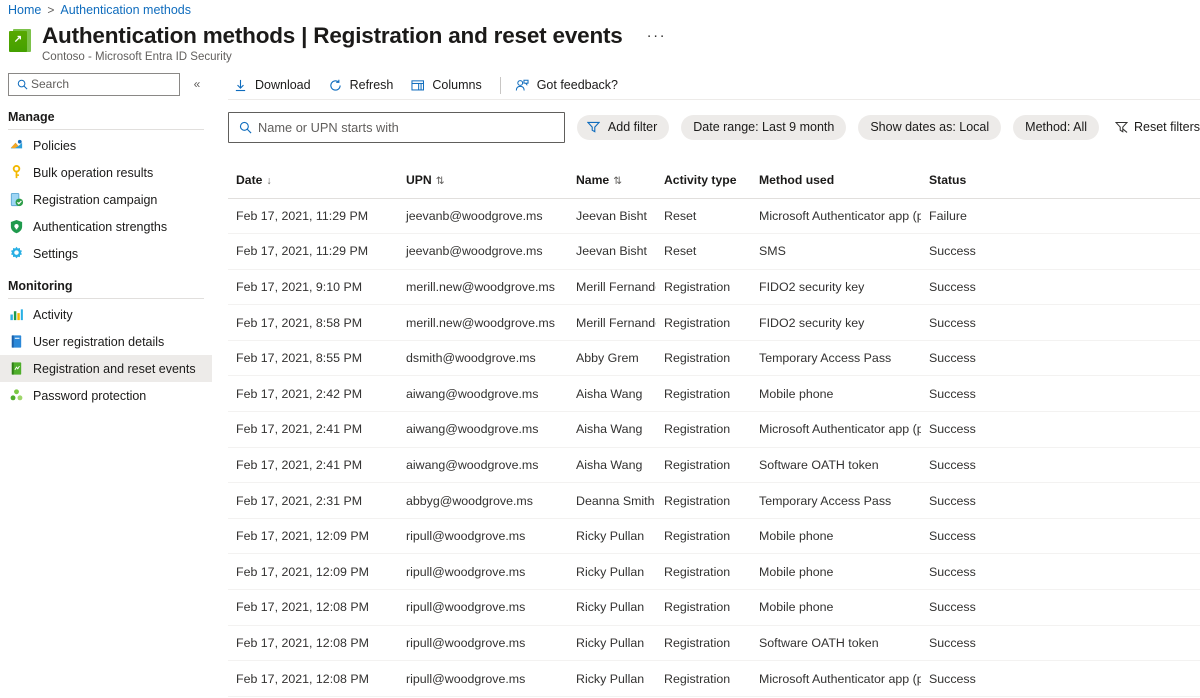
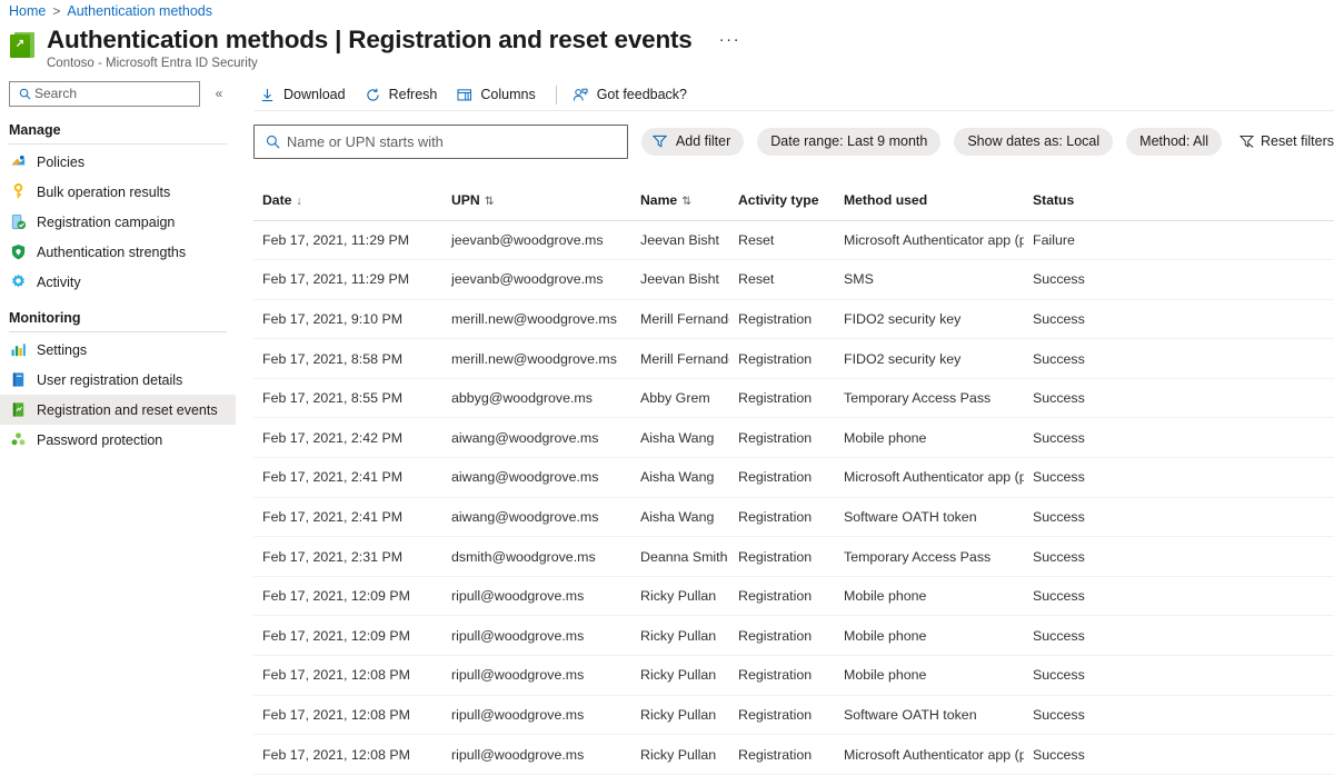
  Home
  >
  Authentication methods
  ↗
  Authentication methods | Registration and reset events
  ···
  Contoso - Microsoft Entra ID Security
  Search
  «
  Manage
  Policies
  Bulk operation results
  Registration campaign
  Authentication strengths
- Settings
+ Activity
  Monitoring
- Activity
+ Settings
  User registration details
  Registration and reset events
  Password protection
  Download
  Refresh
  Columns
  Got feedback?
  Name or UPN starts with
  Add filter
  Date range: Last 9 month
  Show dates as: Local
  Method: All
  Reset filters
  Date ↓	UPN ⇅	Name ⇅	Activity type	Method used	Status
  Feb 17, 2021, 11:29 PM	jeevanb@woodgrove.ms	Jeevan Bisht	Reset	Microsoft Authenticator app (p	Failure
  Feb 17, 2021, 11:29 PM	jeevanb@woodgrove.ms	Jeevan Bisht	Reset	SMS	Success
  Feb 17, 2021, 9:10 PM	merill.new@woodgrove.ms	Merill Fernand	Registration	FIDO2 security key	Success
  Feb 17, 2021, 8:58 PM	merill.new@woodgrove.ms	Merill Fernand	Registration	FIDO2 security key	Success
- Feb 17, 2021, 8:55 PM	dsmith@woodgrove.ms	Abby Grem	Registration	Temporary Access Pass	Success
+ Feb 17, 2021, 8:55 PM	abbyg@woodgrove.ms	Abby Grem	Registration	Temporary Access Pass	Success
  Feb 17, 2021, 2:42 PM	aiwang@woodgrove.ms	Aisha Wang	Registration	Mobile phone	Success
  Feb 17, 2021, 2:41 PM	aiwang@woodgrove.ms	Aisha Wang	Registration	Microsoft Authenticator app (p	Success
  Feb 17, 2021, 2:41 PM	aiwang@woodgrove.ms	Aisha Wang	Registration	Software OATH token	Success
- Feb 17, 2021, 2:31 PM	abbyg@woodgrove.ms	Deanna Smith	Registration	Temporary Access Pass	Success
+ Feb 17, 2021, 2:31 PM	dsmith@woodgrove.ms	Deanna Smith	Registration	Temporary Access Pass	Success
  Feb 17, 2021, 12:09 PM	ripull@woodgrove.ms	Ricky Pullan	Registration	Mobile phone	Success
  Feb 17, 2021, 12:09 PM	ripull@woodgrove.ms	Ricky Pullan	Registration	Mobile phone	Success
  Feb 17, 2021, 12:08 PM	ripull@woodgrove.ms	Ricky Pullan	Registration	Mobile phone	Success
  Feb 17, 2021, 12:08 PM	ripull@woodgrove.ms	Ricky Pullan	Registration	Software OATH token	Success
  Feb 17, 2021, 12:08 PM	ripull@woodgrove.ms	Ricky Pullan	Registration	Microsoft Authenticator app (p	Success
